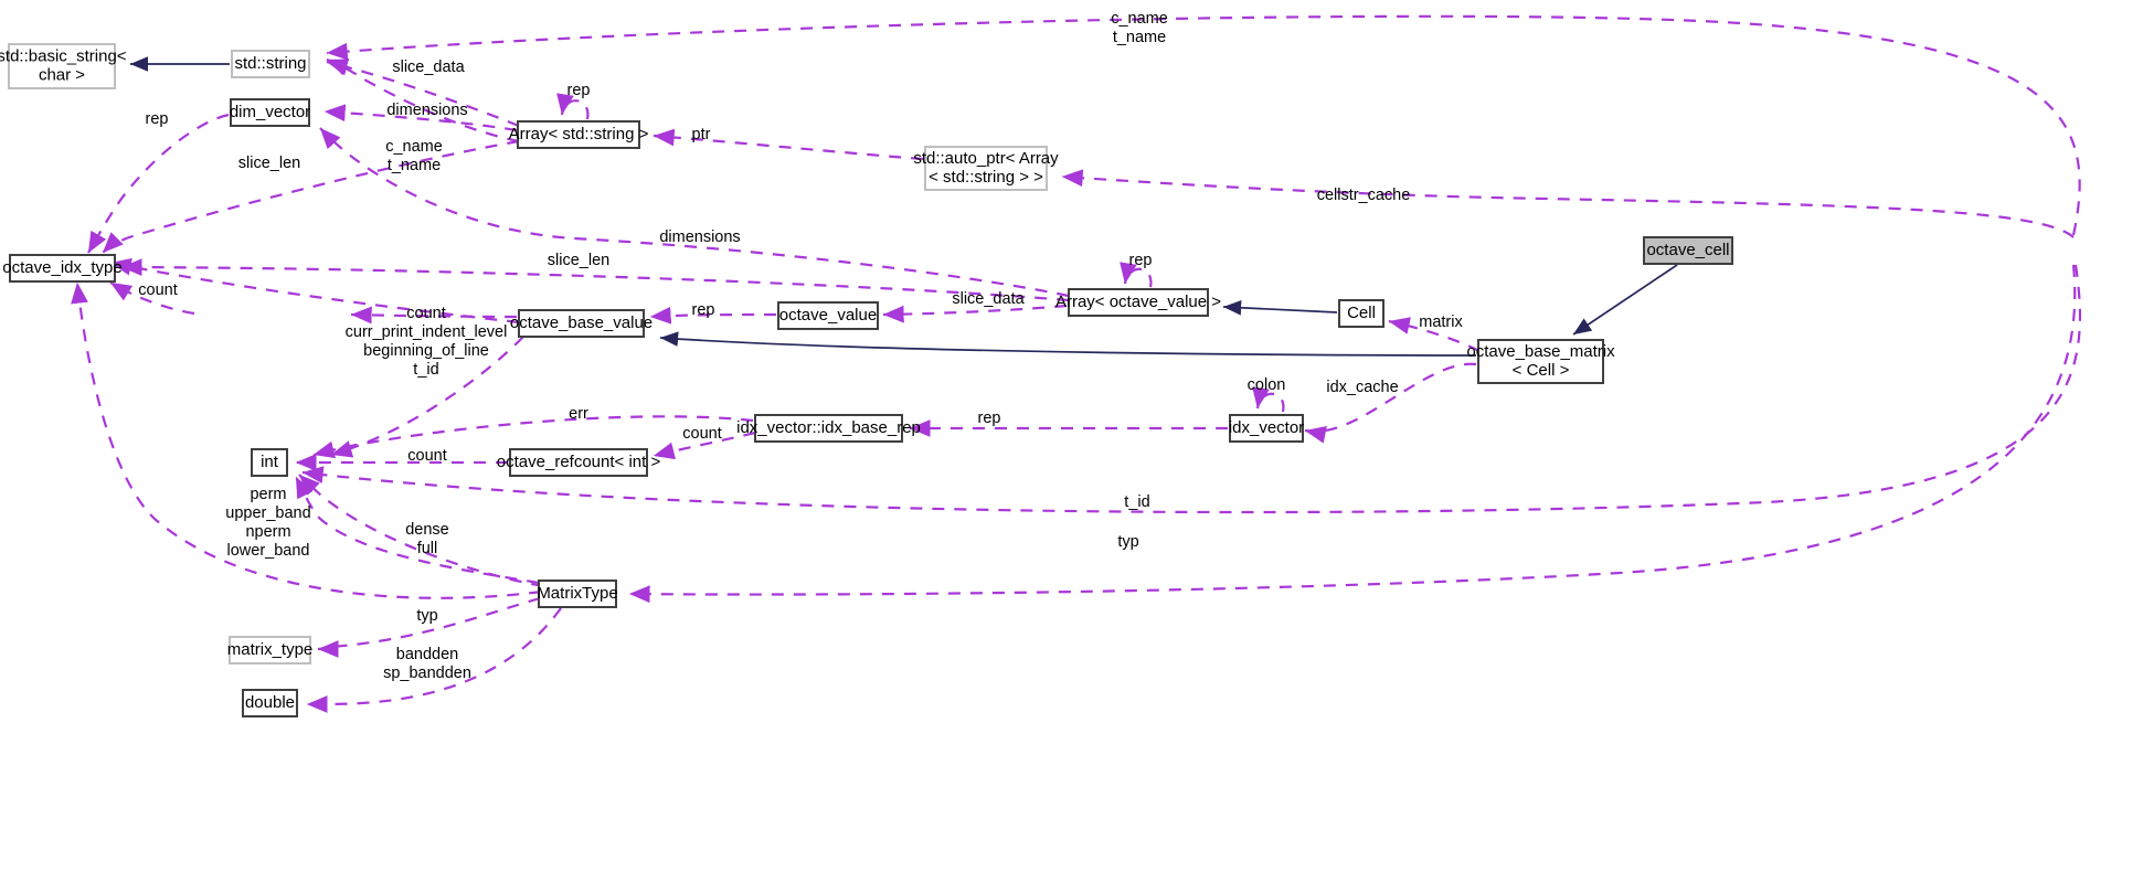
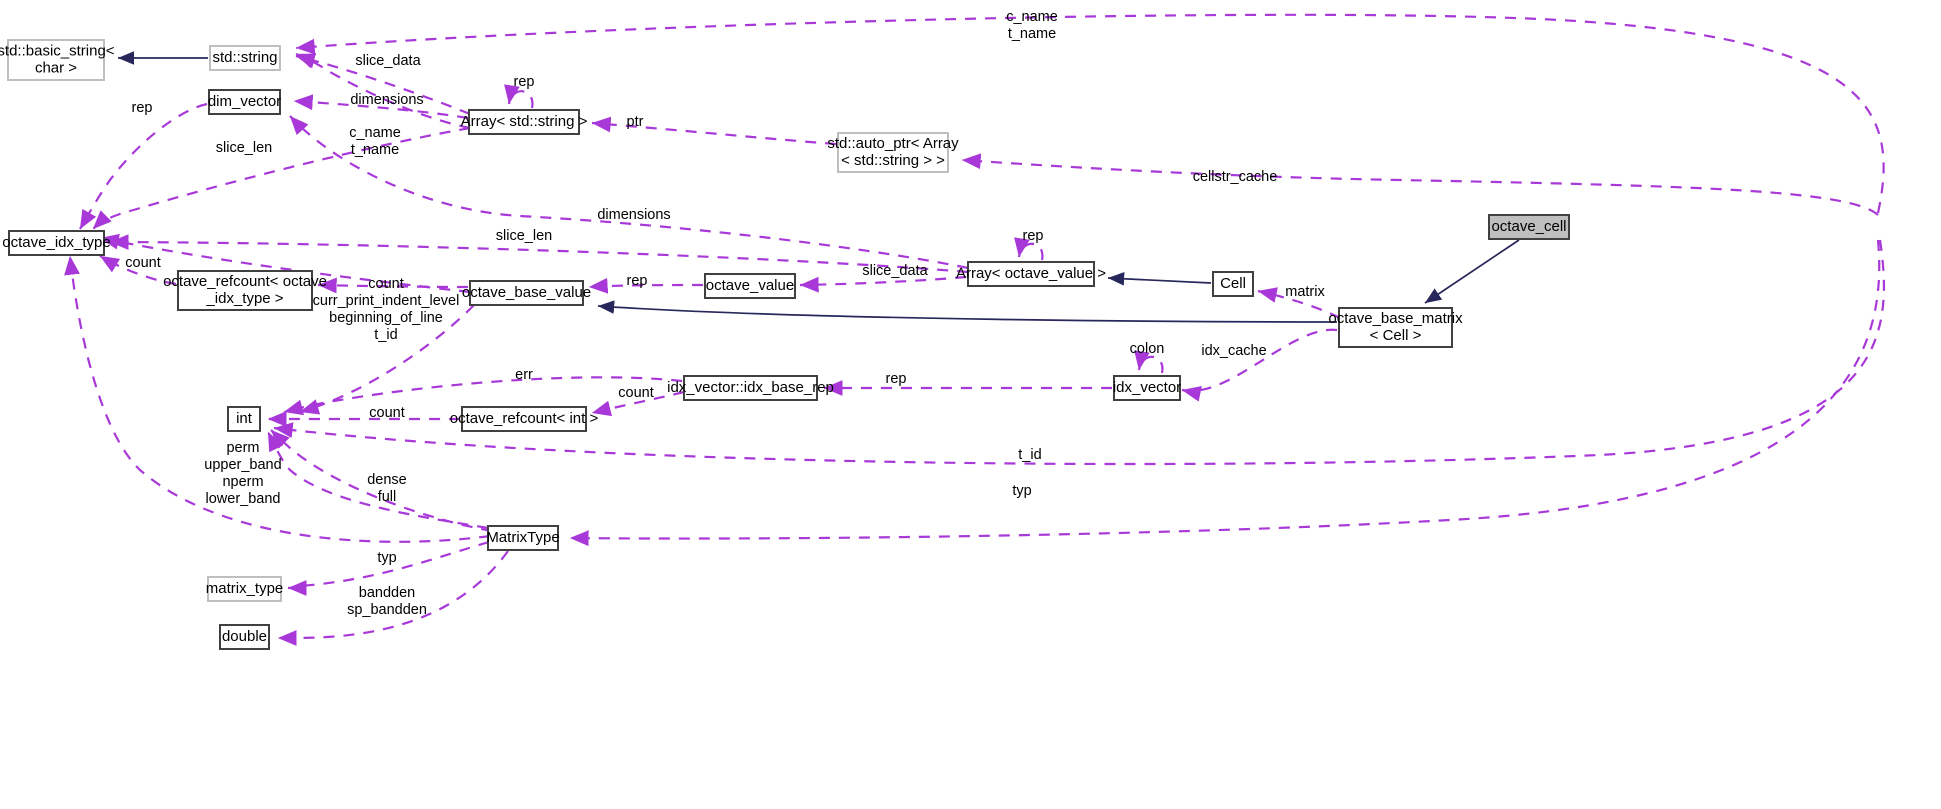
  std::basic_string< char >
  std::string
  dim_vector
  Array< std::string >
  std::auto_ptr< Array < std::string > >
  octave_idx_type
+ octave_refcount< octave _idx_type >
  octave_base_value
  octave_value
  Array< octave_value >
  Cell
  octave_cell
  octave_base_matrix < Cell >
  idx_vector::idx_base_rep
  idx_vector
  int
  octave_refcount< int >
  MatrixType
  matrix_type
  double
  c_name t_name
  slice_data
  rep
  rep
  dimensions
  c_name t_name
  ptr
  slice_len
  cellstr_cache
  dimensions
  rep
  slice_len
  count
  count curr_print_indent_level beginning_of_line t_id
  rep
  slice_data
  matrix
  colon
  idx_cache
  err
  rep
  count
  count
  perm upper_band nperm lower_band
  dense full
  t_id
  typ
  typ
  bandden sp_bandden
